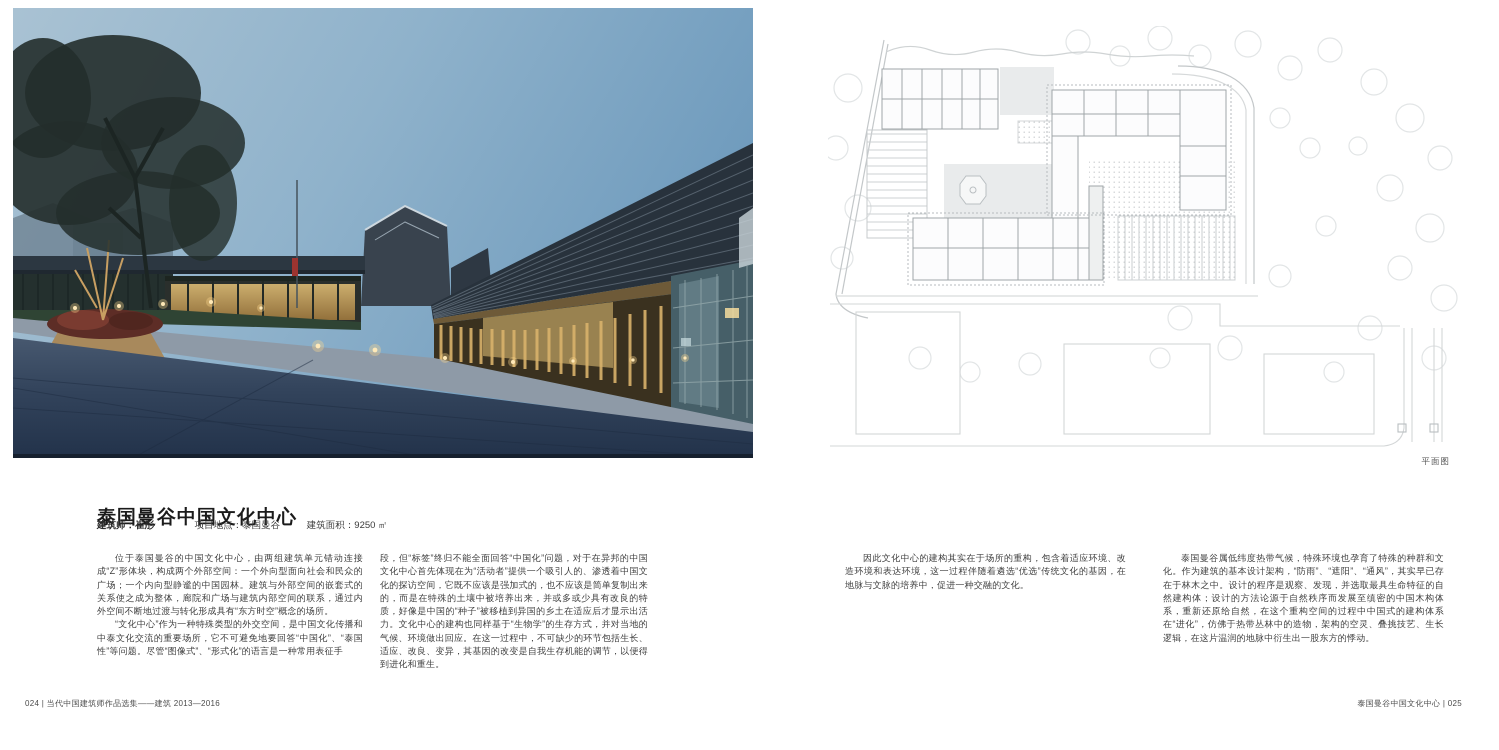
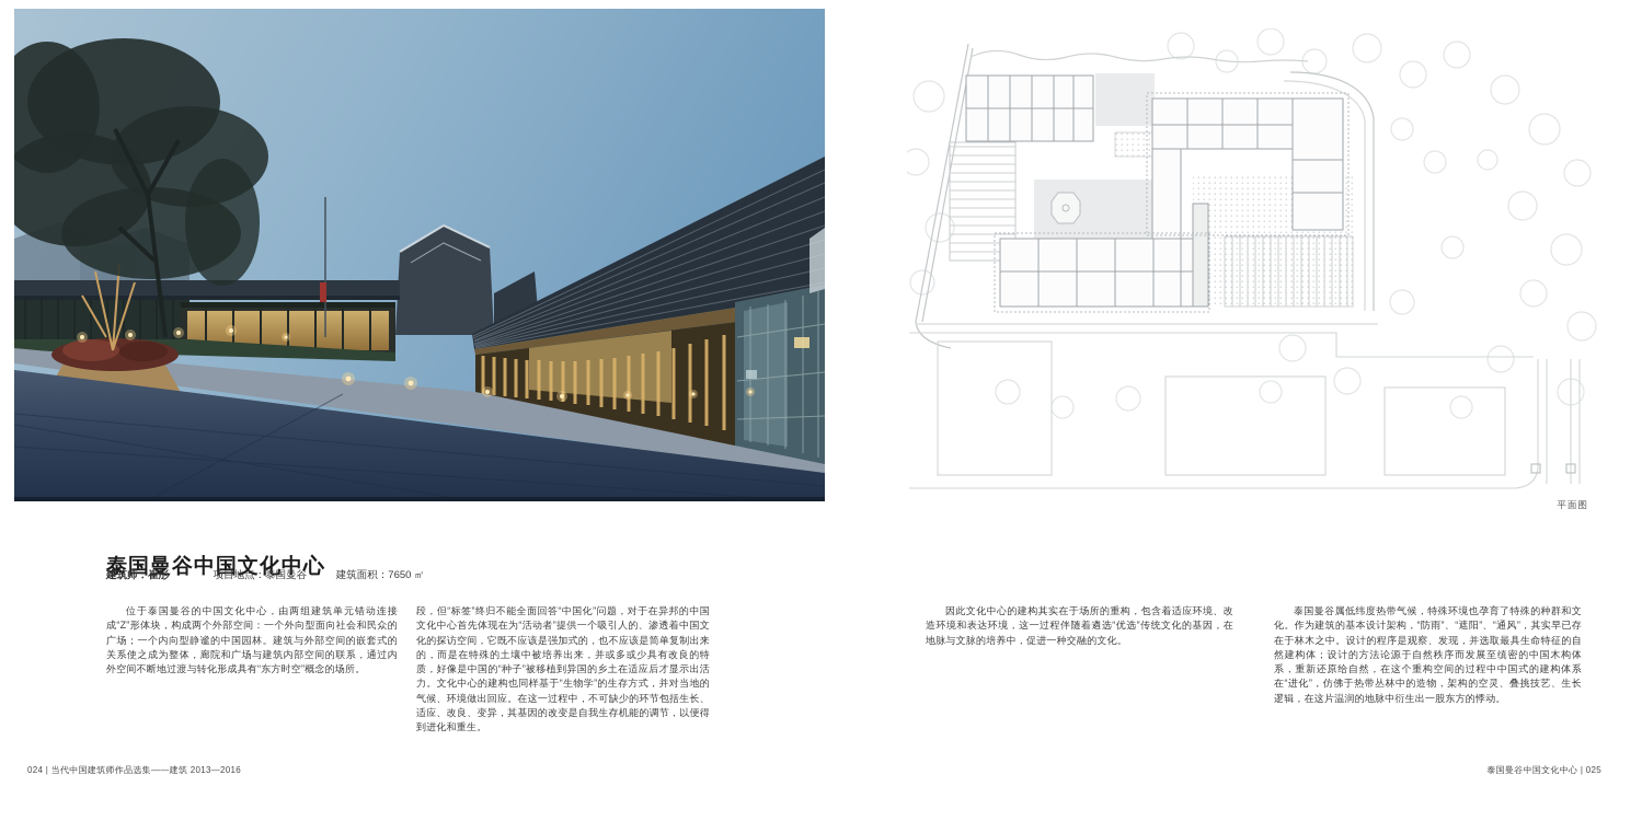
  泰国曼谷中国文化中心
- 建筑师：崔彤 项目地点：泰国曼谷 建筑面积：9250 ㎡
+ 建筑师：崔彤 项目地点：泰国曼谷 建筑面积：7650 ㎡
  位于泰国曼谷的中国文化中心，由两组建筑单元错动连接成“Z”形体块，构成两个外部空间：一个外向型面向社会和民众的广场；一个内向型静谧的中国园林。建筑与外部空间的嵌套式的关系使之成为整体，廊院和广场与建筑内部空间的联系，通过内外空间不断地过渡与转化形成具有“东方时空”概念的场所。
- “文化中心”作为一种特殊类型的外交空间，是中国文化传播和中泰文化交流的重要场所，它不可避免地要回答“中国化”、“泰国性”等问题。尽管“图像式”、“形式化”的语言是一种常用表征手
  段，但“标签”终归不能全面回答“中国化”问题，对于在异邦的中国文化中心首先体现在为“活动者”提供一个吸引人的、渗透着中国文化的探访空间，它既不应该是强加式的，也不应该是简单复制出来的，而是在特殊的土壤中被培养出来，并或多或少具有改良的特质，好像是中国的“种子”被移植到异国的乡土在适应后才显示出活力。文化中心的建构也同样基于“生物学”的生存方式，并对当地的气候、环境做出回应。在这一过程中，不可缺少的环节包括生长、适应、改良、变异，其基因的改变是自我生存机能的调节，以便得到进化和重生。
  024 | 当代中国建筑师作品选集——建筑 2013—2016
  平面图
  因此文化中心的建构其实在于场所的重构，包含着适应环境、改造环境和表达环境，这一过程伴随着遴选“优选”传统文化的基因，在地脉与文脉的培养中，促进一种交融的文化。
  泰国曼谷属低纬度热带气候，特殊环境也孕育了特殊的种群和文化。作为建筑的基本设计架构，“防雨”、“遮阳”、“通风”，其实早已存在于林木之中。设计的程序是观察、发现，并选取最具生命特征的自然建构体；设计的方法论源于自然秩序而发展至缜密的中国木构体系，重新还原给自然，在这个重构空间的过程中中国式的建构体系在“进化”，仿佛于热带丛林中的造物，架构的空灵、叠挑技艺、生长逻辑，在这片温润的地脉中衍生出一股东方的悸动。
  泰国曼谷中国文化中心 | 025
